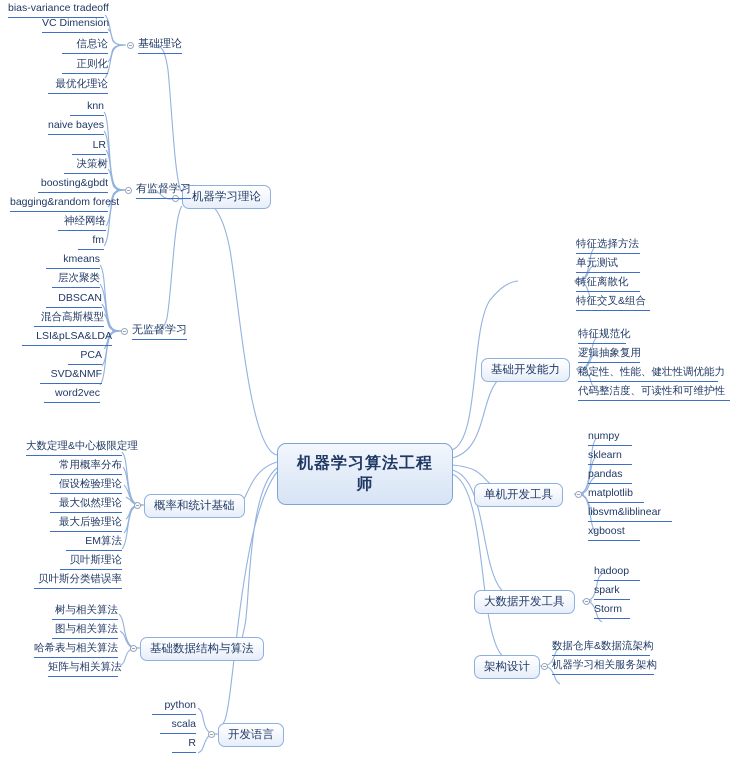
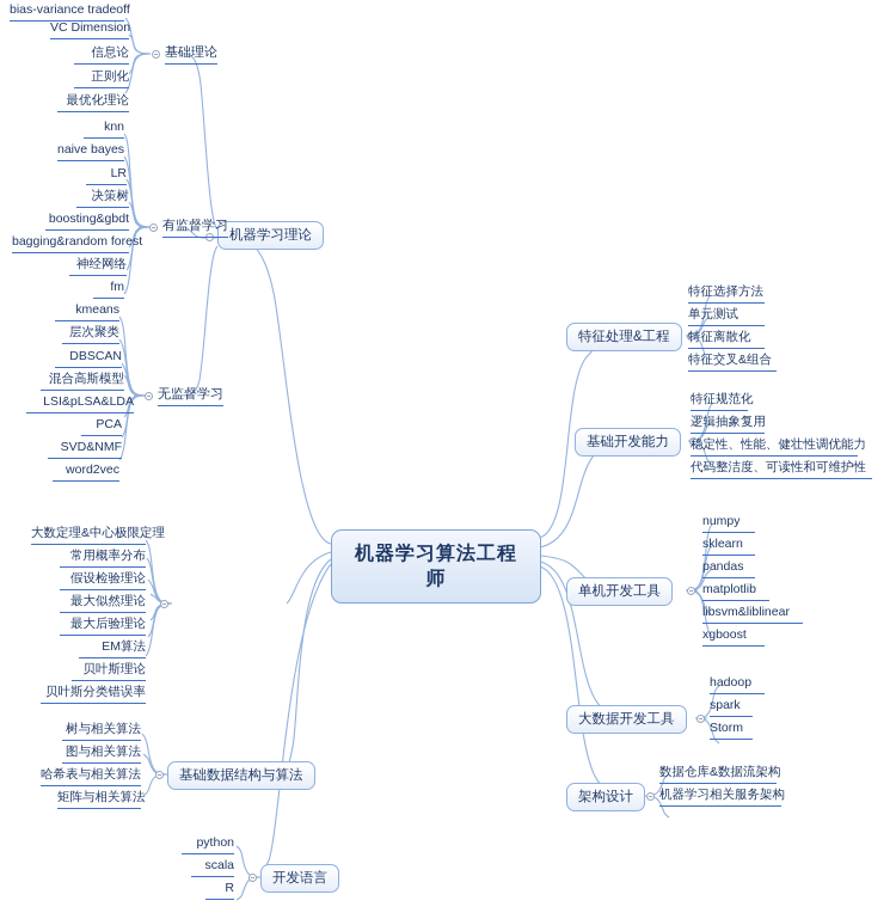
  机器学习算法工程师
  机器学习理论
  基础理论
  bias-variance tradeoff
  VC Dimension
  信息论
  正则化
  最优化理论
  有监督学习
  knn
  naive bayes
  LR
  决策树
  boosting&gbdt
  bagging&random forest
  神经网络
  fm
  无监督学习
  kmeans
  层次聚类
  DBSCAN
  混合高斯模型
  LSI&pLSA&LDA
  PCA
  SVD&NMF
  word2vec
- 概率和统计基础
  大数定理&中心极限定理
  常用概率分布
  假设检验理论
  最大似然理论
  最大后验理论
  EM算法
  贝叶斯理论
  贝叶斯分类错误率
  基础数据结构与算法
  树与相关算法
  图与相关算法
  哈希表与相关算法
  矩阵与相关算法
  开发语言
  python
  scala
  R
+ 特征处理&工程
  特征选择方法
  单元测试
  特征离散化
  特征交叉&组合
  基础开发能力
  特征规范化
  逻辑抽象复用
  稳定性、性能、健壮性调优能力
  代码整洁度、可读性和可维护性
  单机开发工具
  numpy
  sklearn
  pandas
  matplotlib
  libsvm&liblinear
  xgboost
  大数据开发工具
  hadoop
  spark
  Storm
  架构设计
  数据仓库&数据流架构
  机器学习相关服务架构
